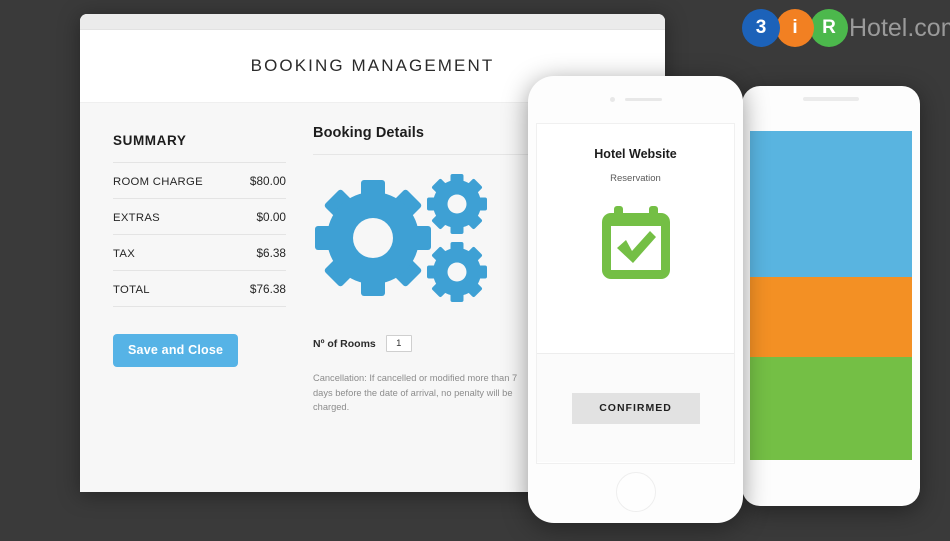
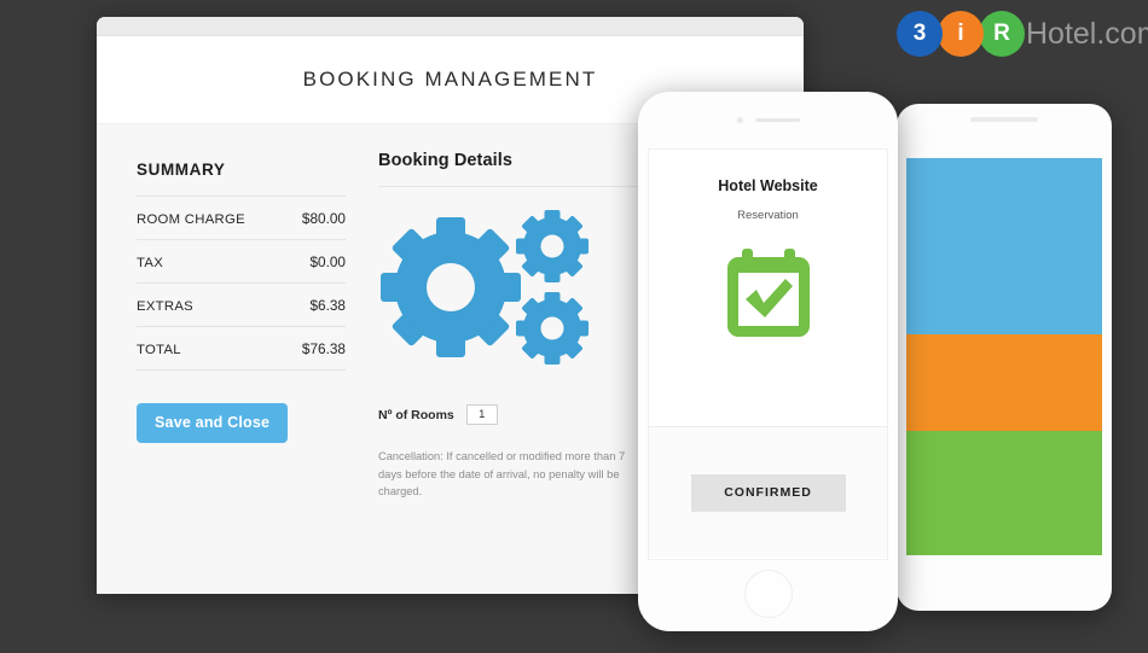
  3
  i
  R
  Hotel.co
  BOOKING MANAGEMENT
  SUMMARY
  ROOM CHARGE
  $80.00
- EXTRAS
+ TAX
  $0.00
- TAX
+ EXTRAS
  $6.38
  TOTAL
  $76.38
  Save and Close
  Booking Details
  Nº of Rooms
  1
  Cancellation: If cancelled or modified more than 7 days before the date of arrival, no penalty will be charged.
  Hotel Website
  Reservation
  CONFIRMED
